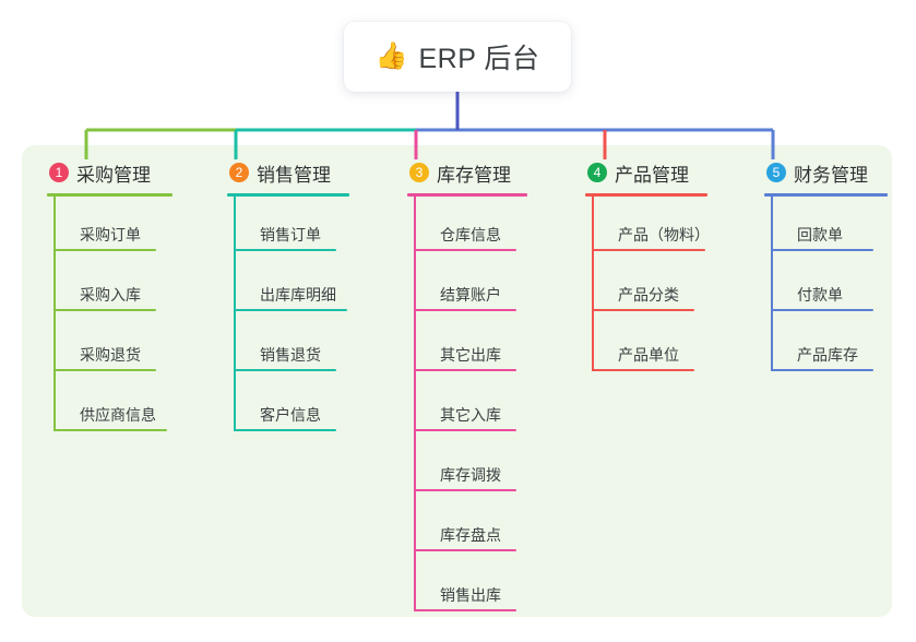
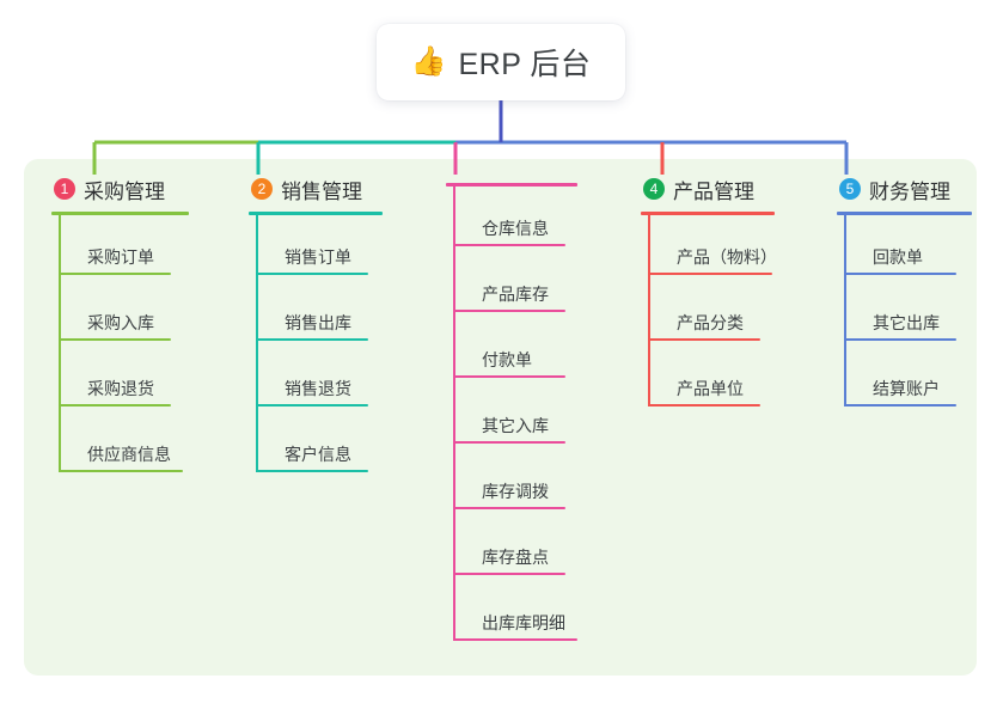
  👍
  ERP 后台
  1
  采购管理
  采购订单
  采购入库
  采购退货
  供应商信息
  2
  销售管理
  销售订单
- 出库库明细
+ 销售出库
  销售退货
  客户信息
- 3
- 库存管理
  仓库信息
- 结算账户
+ 产品库存
- 其它出库
+ 付款单
  其它入库
  库存调拨
  库存盘点
- 销售出库
+ 出库库明细
  4
  产品管理
  产品（物料）
  产品分类
  产品单位
  5
  财务管理
  回款单
- 付款单
+ 其它出库
- 产品库存
+ 结算账户
